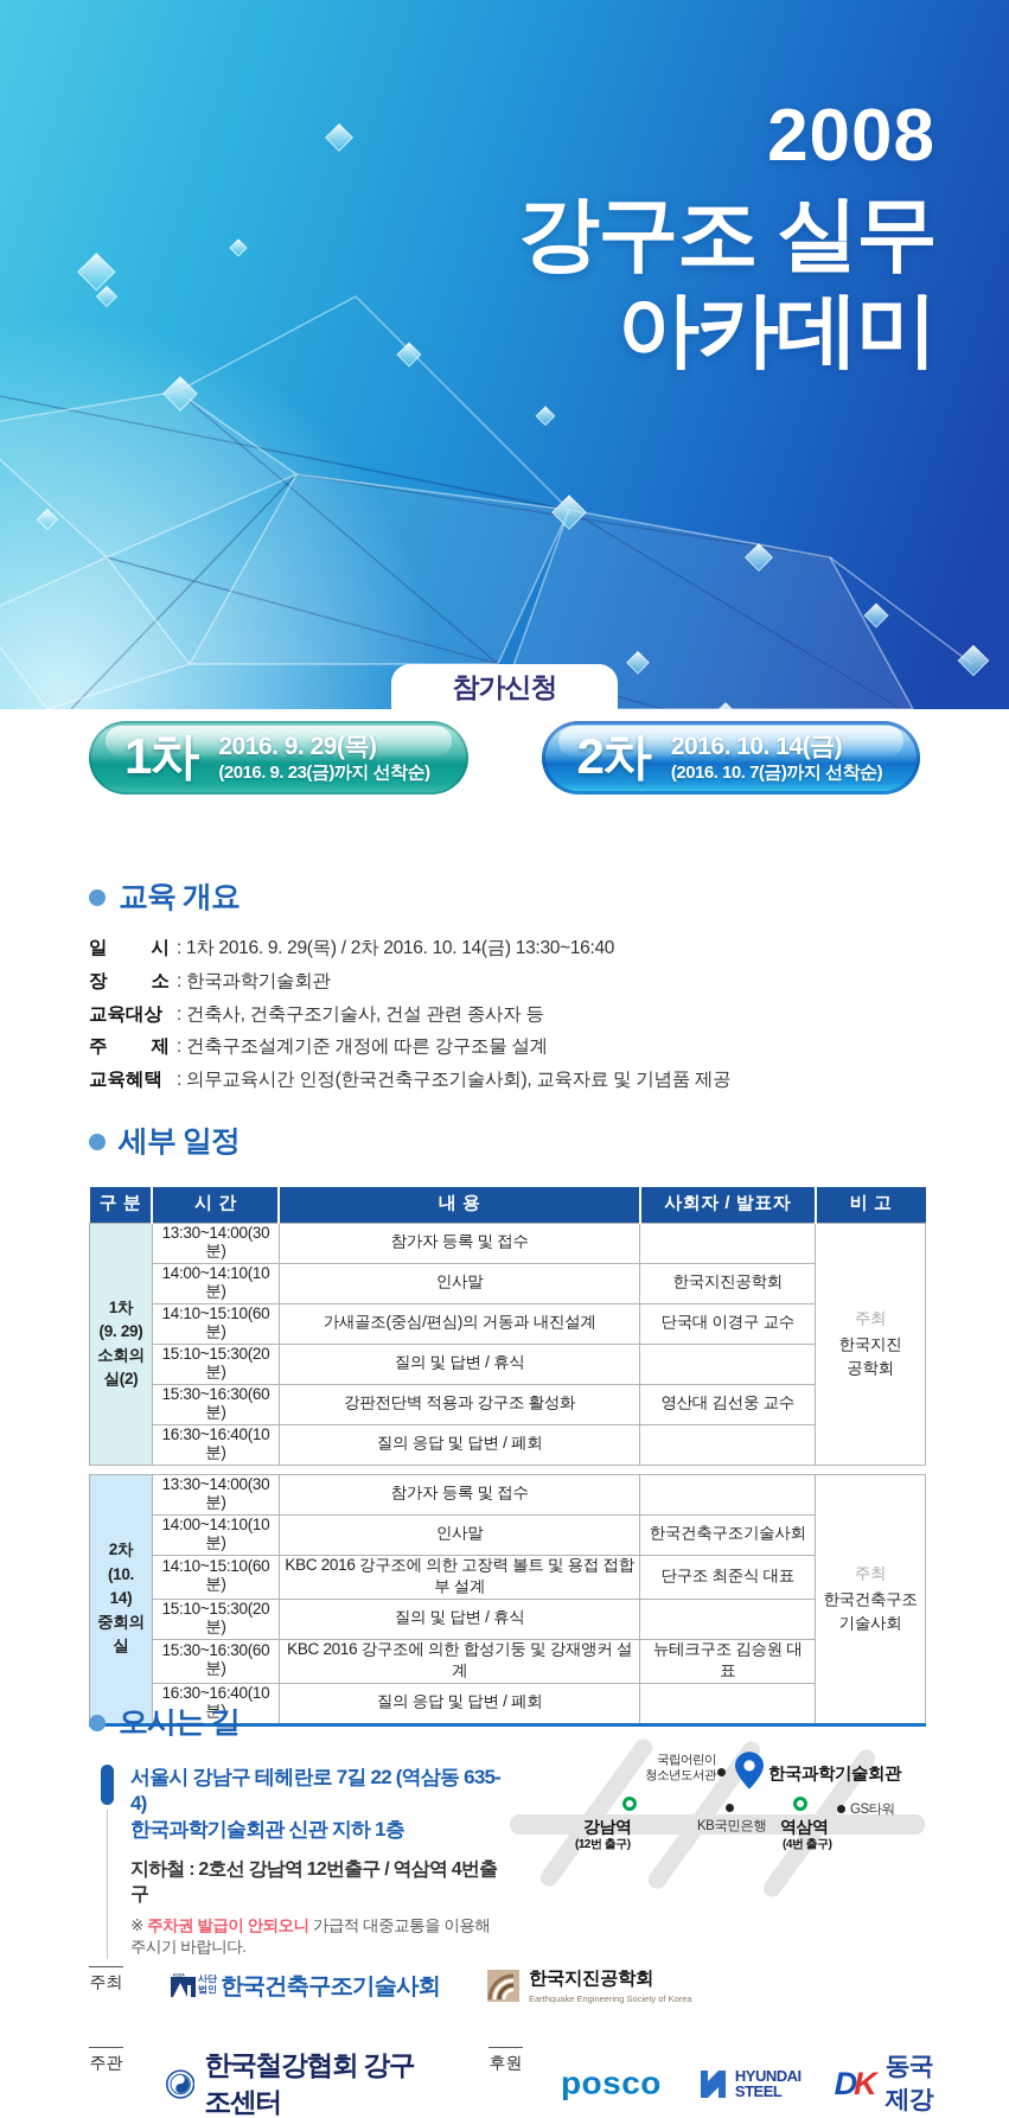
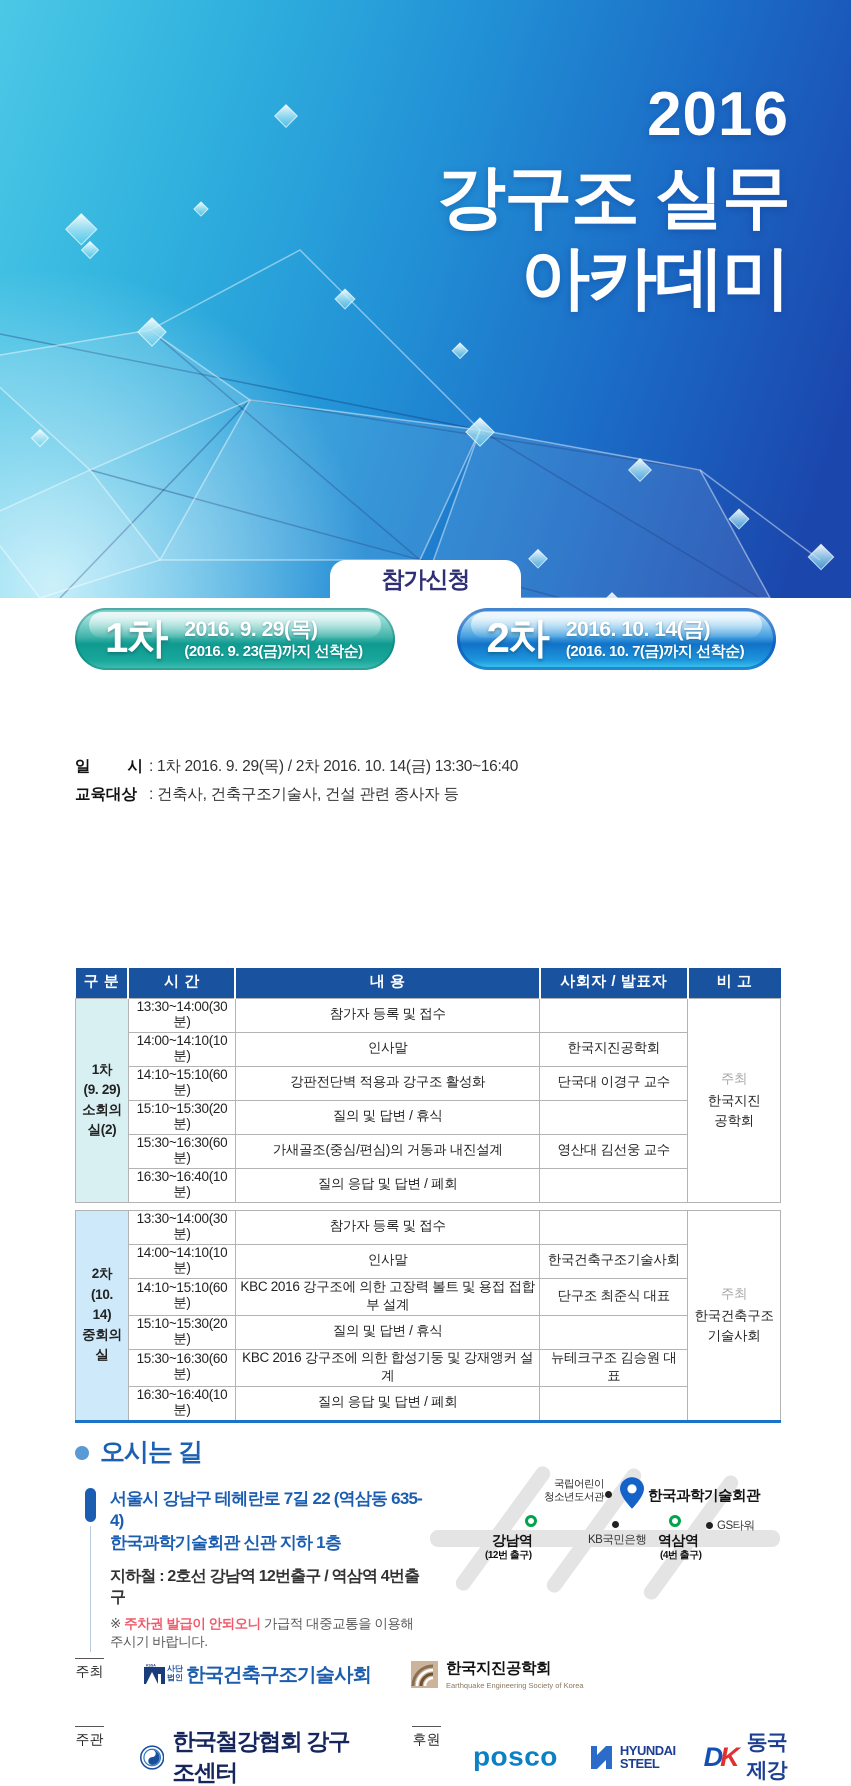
- 2008
+ 2016
  강구조 실무
  아카데미
  참가신청
  1차
  2016. 9. 29(목)
  (2016. 9. 23(금)까지 선착순)
  2차
  2016. 10. 14(금)
  (2016. 10. 7(금)까지 선착순)
- 교육 개요
  일 시
  : 1차 2016. 9. 29(목) / 2차 2016. 10. 14(금) 13:30~16:40
- 장 소
- : 한국과학기술회관
  교육대상
  : 건축사, 건축구조기술사, 건설 관련 종사자 등
- 주 제
- : 건축구조설계기준 개정에 따른 강구조물 설계
- 교육혜택
- : 의무교육시간 인정(한국건축구조기술사회), 교육자료 및 기념품 제공
- 세부 일정
  구 분	시 간	내 용	사회자 / 발표자	비 고
  1차 (9. 29) 소회의실(2)	13:30~14:00(30분)	참가자 등록 및 접수		주최 한국지진 공학회
  14:00~14:10(10분)	인사말	한국지진공학회
- 14:10~15:10(60분)	가새골조(중심/편심)의 거동과 내진설계	단국대 이경구 교수
+ 14:10~15:10(60분)	강판전단벽 적용과 강구조 활성화	단국대 이경구 교수
  15:10~15:30(20분)	질의 및 답변 / 휴식
- 15:30~16:30(60분)	강판전단벽 적용과 강구조 활성화	영산대 김선웅 교수
+ 15:30~16:30(60분)	가새골조(중심/편심)의 거동과 내진설계	영산대 김선웅 교수
  16:30~16:40(10분)	질의 응답 및 답변 / 폐회
  2차 (10. 14) 중회의실	13:30~14:00(30분)	참가자 등록 및 접수		주최 한국건축구조 기술사회
  14:00~14:10(10분)	인사말	한국건축구조기술사회
  14:10~15:10(60분)	KBC 2016 강구조에 의한 고장력 볼트 및 용접 접합부 설계	단구조 최준식 대표
  15:10~15:30(20분)	질의 및 답변 / 휴식
  15:30~16:30(60분)	KBC 2016 강구조에 의한 합성기둥 및 강재앵커 설계	뉴테크구조 김승원 대표
  16:30~16:40(10분)	질의 응답 및 답변 / 폐회
  오시는 길
  서울시 강남구 테헤란로 7길 22 (역삼동 635-4)
  한국과학기술회관 신관 지하 1층
  지하철 : 2호선 강남역 12번출구 / 역삼역 4번출구
  ※ 주차권 발급이 안되오니 가급적 대중교통을 이용해 주시기 바랍니다.
  강남역
  (12번 출구)
  KB국민은행
  역삼역
  (4번 출구)
  GS타워
  국립어린이
  청소년도서관
  한국과학기술회관
  주최
  사단
  법인
  한국건축구조기술사회
  한국지진공학회
  Earthquake Engineering Society of Korea
  주관
  한국철강협회 강구조센터
  후원
  posco
  HYUNDAI
  STEEL
  D
  K
  동국제강
